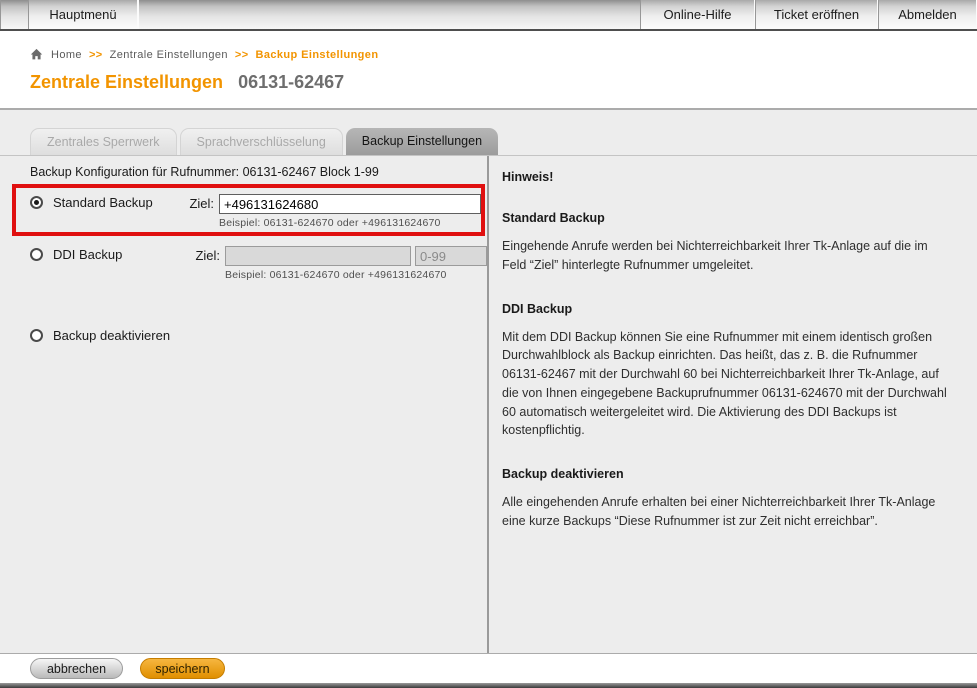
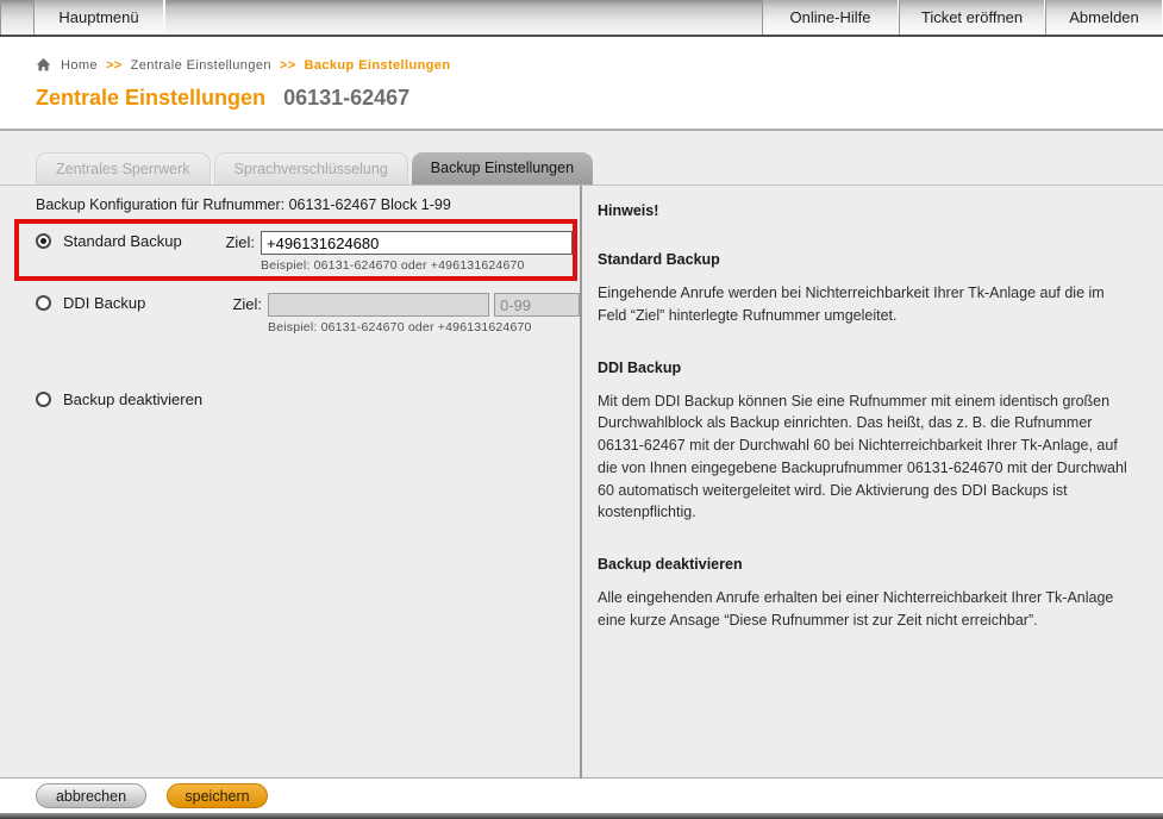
  Hauptmenü
  Online-Hilfe
  Ticket eröffnen
  Abmelden
  Home
  >>
  Zentrale Einstellungen
  >>
  Backup Einstellungen
  Zentrale Einstellungen 06131-62467
  Zentrales Sperrwerk
  Sprachverschlüsselung
  Backup Einstellungen
  Backup Konfiguration für Rufnummer: 06131-62467 Block 1-99
  Standard Backup
  Ziel:
  +496131624680
  Beispiel: 06131-624670 oder +496131624670
  DDI Backup
  Ziel:
  0-99
  Beispiel: 06131-624670 oder +496131624670
  Backup deaktivieren
  Hinweis!
  Standard Backup
  Eingehende Anrufe werden bei Nichterreichbarkeit Ihrer Tk-Anlage auf die im Feld “Ziel” hinterlegte Rufnummer umgeleitet.
  DDI Backup
  Mit dem DDI Backup können Sie eine Rufnummer mit einem identisch großen Durchwahlblock als Backup einrichten. Das heißt, das z. B. die Rufnummer 06131-62467 mit der Durchwahl 60 bei Nichterreichbarkeit Ihrer Tk-Anlage, auf die von Ihnen eingegebene Backuprufnummer 06131-624670 mit der Durchwahl 60 automatisch weitergeleitet wird. Die Aktivierung des DDI Backups ist kostenpflichtig.
  Backup deaktivieren
- Alle eingehenden Anrufe erhalten bei einer Nichterreichbarkeit Ihrer Tk-Anlage eine kurze Backups “Diese Rufnummer ist zur Zeit nicht erreichbar”.
+ Alle eingehenden Anrufe erhalten bei einer Nichterreichbarkeit Ihrer Tk-Anlage eine kurze Ansage “Diese Rufnummer ist zur Zeit nicht erreichbar”.
  abbrechen
  speichern
